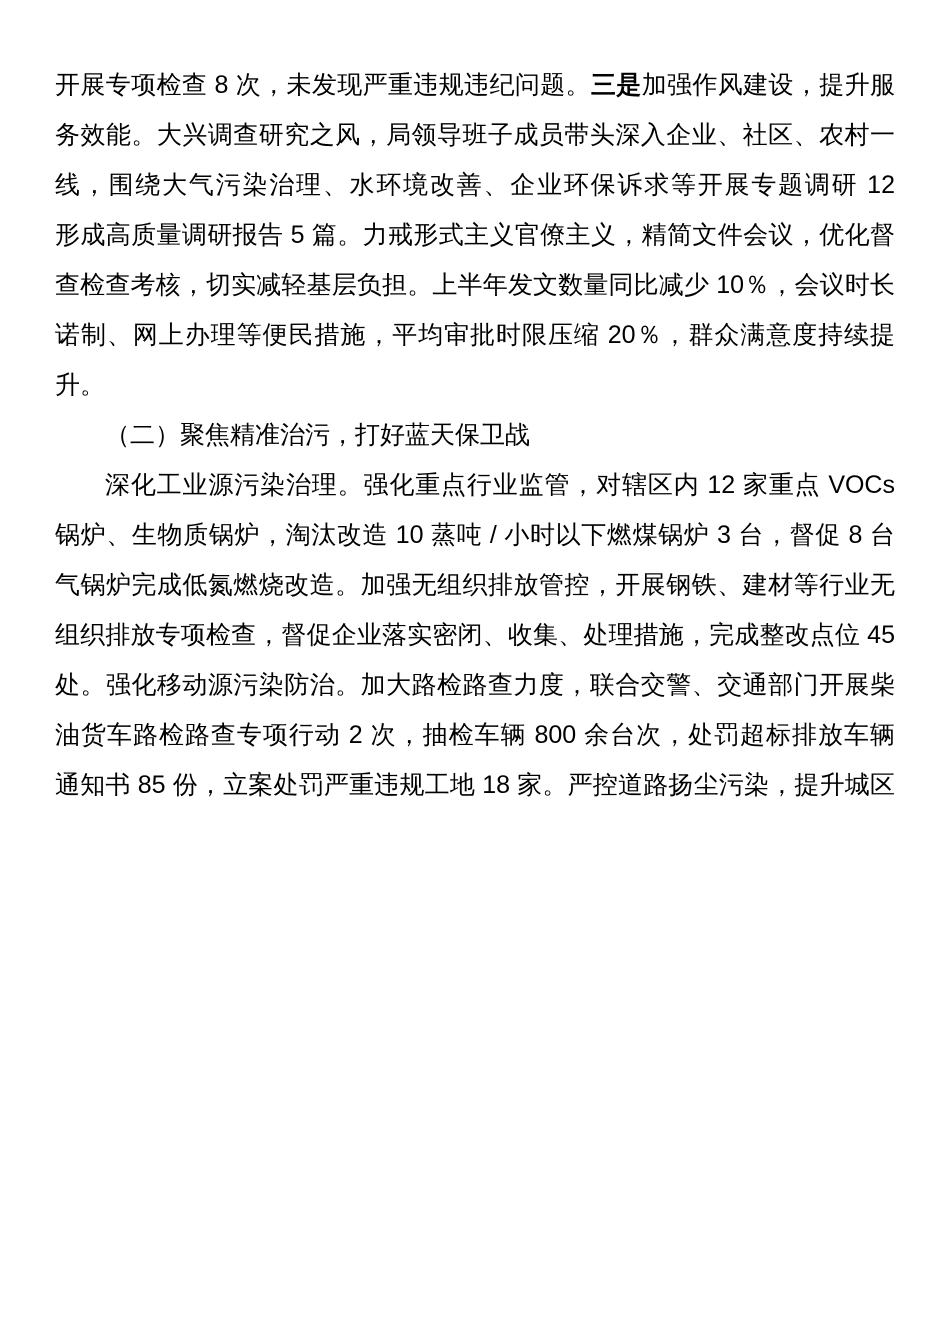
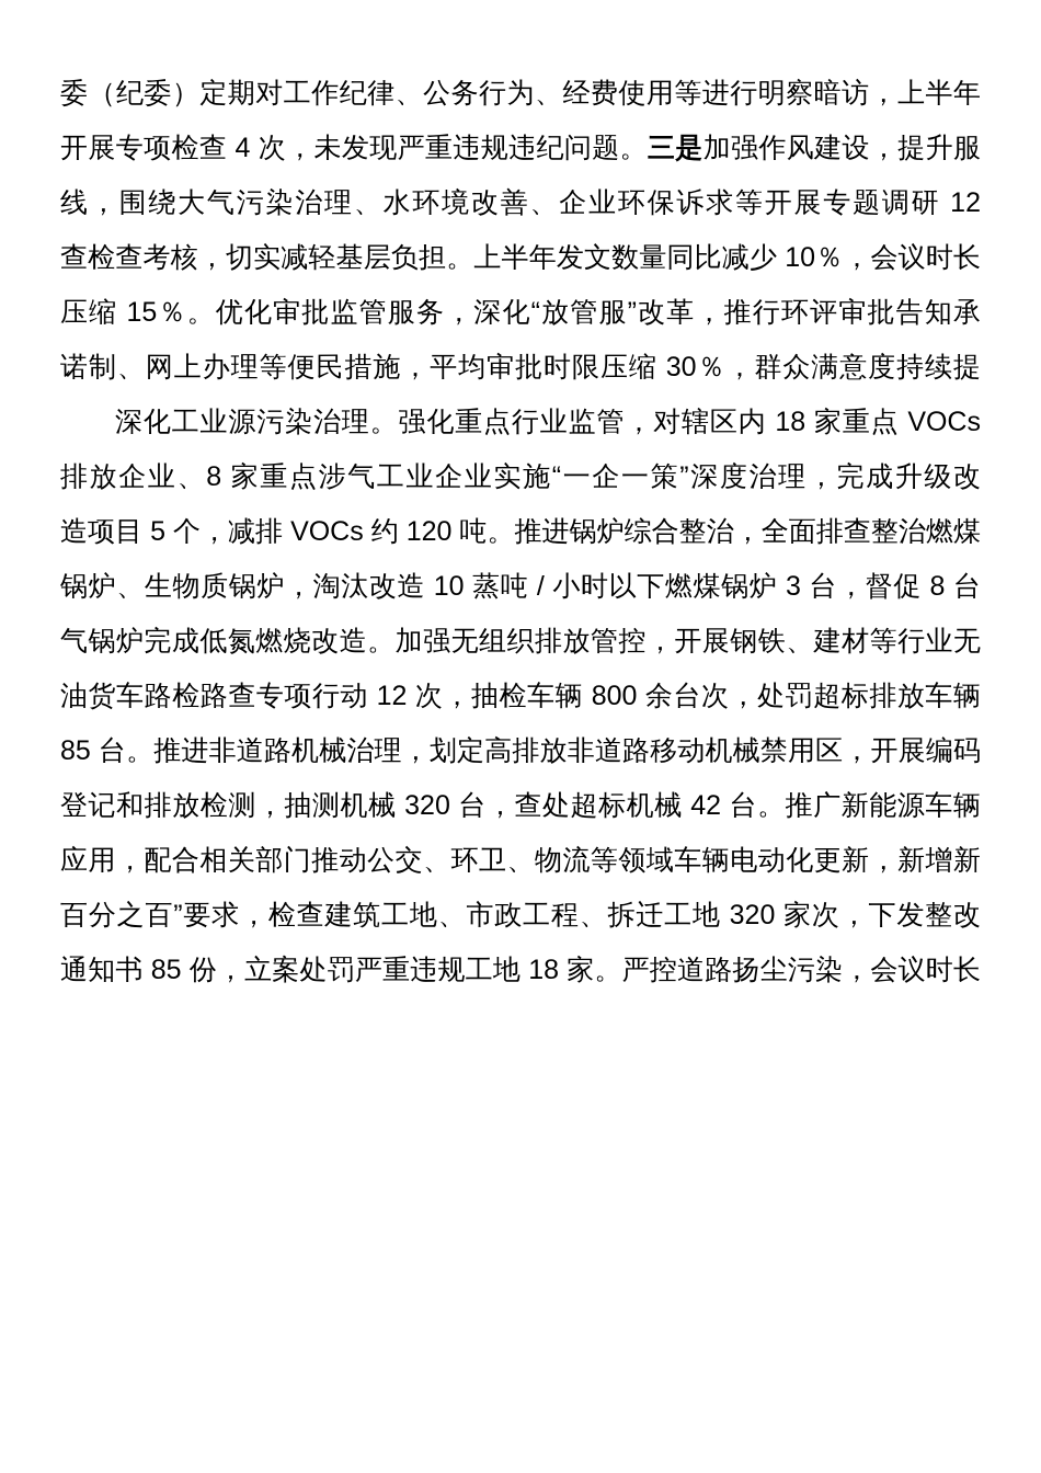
+ 委（纪委）定期对工作纪律、公务行为、经费使用等进行明察暗访，上半年
- 开展专项检查 8 次，未发现严重违规违纪问题。三是加强作风建设，提升服
+ 开展专项检查 4 次，未发现严重违规违纪问题。三是加强作风建设，提升服
- 务效能。大兴调查研究之风，局领导班子成员带头深入企业、社区、农村一
  线，围绕大气污染治理、水环境改善、企业环保诉求等开展专题调研 12
- 形成高质量调研报告 5 篇。力戒形式主义官僚主义，精简文件会议，优化督
  查检查考核，切实减轻基层负担。上半年发文数量同比减少 10％，会议时长
+ 压缩 15％。优化审批监管服务，深化“放管服”改革，推行环评审批告知承
- 诺制、网上办理等便民措施，平均审批时限压缩 20％，群众满意度持续提
+ 诺制、网上办理等便民措施，平均审批时限压缩 30％，群众满意度持续提
- 升。
- （二）聚焦精准治污，打好蓝天保卫战
- 深化工业源污染治理。强化重点行业监管，对辖区内 12 家重点 VOCs
+ 深化工业源污染治理。强化重点行业监管，对辖区内 18 家重点 VOCs
+ 排放企业、8 家重点涉气工业企业实施“一企一策”深度治理，完成升级改
+ 造项目 5 个，减排 VOCs 约 120 吨。推进锅炉综合整治，全面排查整治燃煤
  锅炉、生物质锅炉，淘汰改造 10 蒸吨 / 小时以下燃煤锅炉 3 台，督促 8 台
  气锅炉完成低氮燃烧改造。加强无组织排放管控，开展钢铁、建材等行业无
- 组织排放专项检查，督促企业落实密闭、收集、处理措施，完成整改点位 45
- 处。强化移动源污染防治。加大路检路查力度，联合交警、交通部门开展柴
- 油货车路检路查专项行动 2 次，抽检车辆 800 余台次，处罚超标排放车辆
+ 油货车路检路查专项行动 12 次，抽检车辆 800 余台次，处罚超标排放车辆
+ 85 台。推进非道路机械治理，划定高排放非道路移动机械禁用区，开展编码
+ 登记和排放检测，抽测机械 320 台，查处超标机械 42 台。推广新能源车辆
+ 应用，配合相关部门推动公交、环卫、物流等领域车辆电动化更新，新增新
+ 百分之百”要求，检查建筑工地、市政工程、拆迁工地 320 家次，下发整改
- 通知书 85 份，立案处罚严重违规工地 18 家。严控道路扬尘污染，提升城区
+ 通知书 85 份，立案处罚严重违规工地 18 家。严控道路扬尘污染，会议时长
